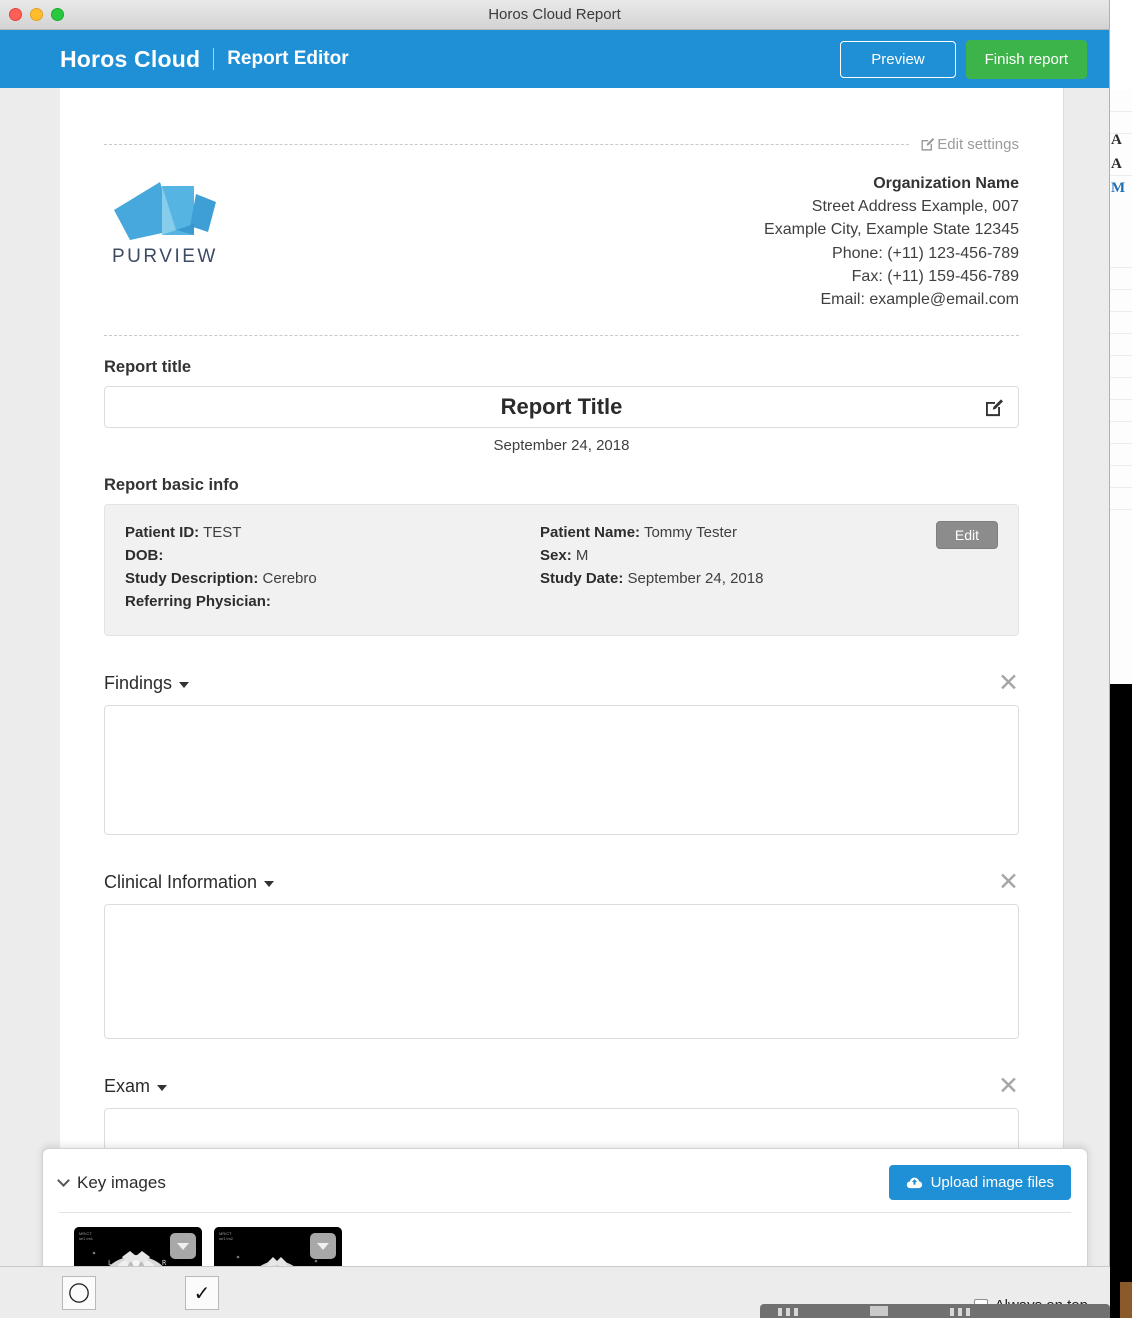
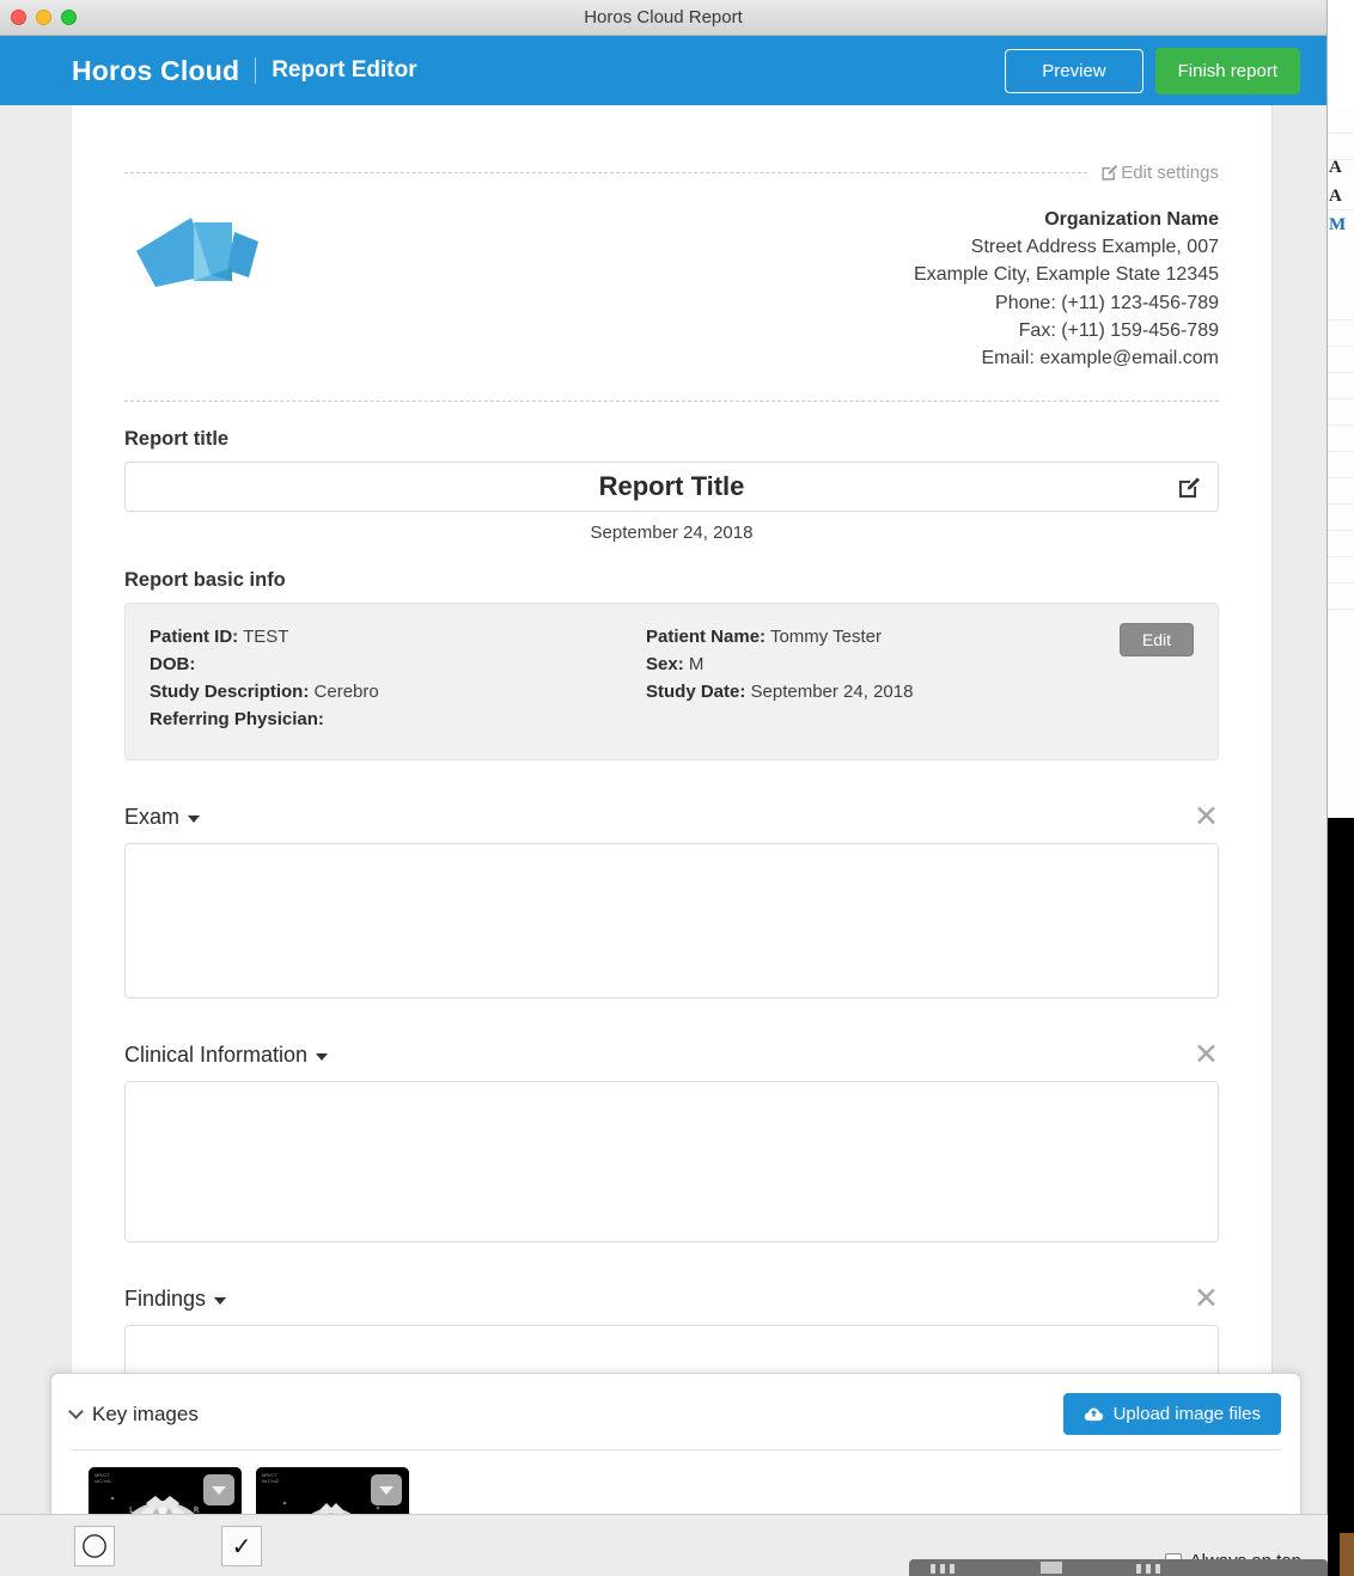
  A
  A
  M
  Horos Cloud Report
  Horos Cloud
  Report Editor
  Preview
  Finish report
  Edit settings
- PURVIEW
  Organization Name
  Street Address Example, 007
  Example City, Example State 12345
  Phone: (+11) 123-456-789
  Fax: (+11) 159-456-789
  Email: example@email.com
  Report title
  Report Title
  September 24, 2018
  Report basic info
  Patient ID: TEST
  DOB:
  Study Description: Cerebro
  Referring Physician:
  Patient Name: Tommy Tester
  Sex: M
  Study Date: September 24, 2018
  Edit
- Findings
+ Exam
  ✕
  Clinical Information
  ✕
- Exam
+ Findings
  ✕
  Key images
  Upload image files
  L
  R
  ✓
